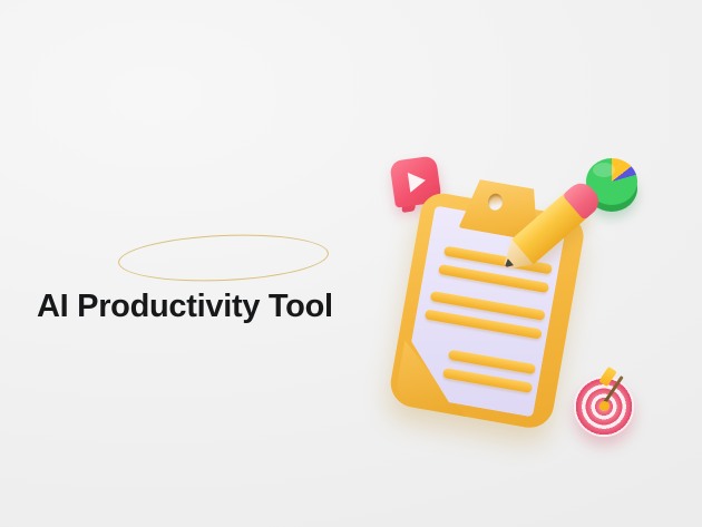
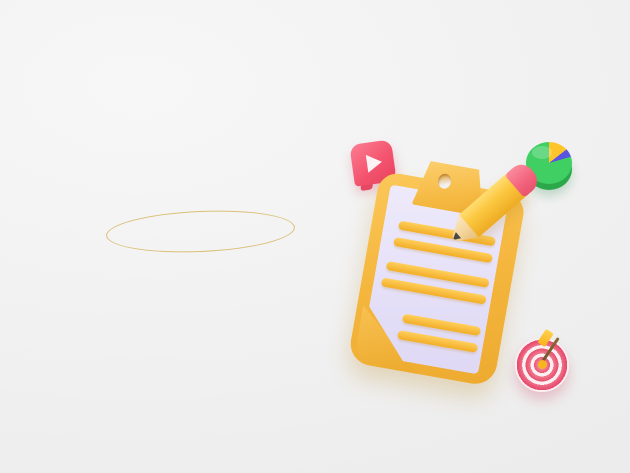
- AI Productivity Tool
